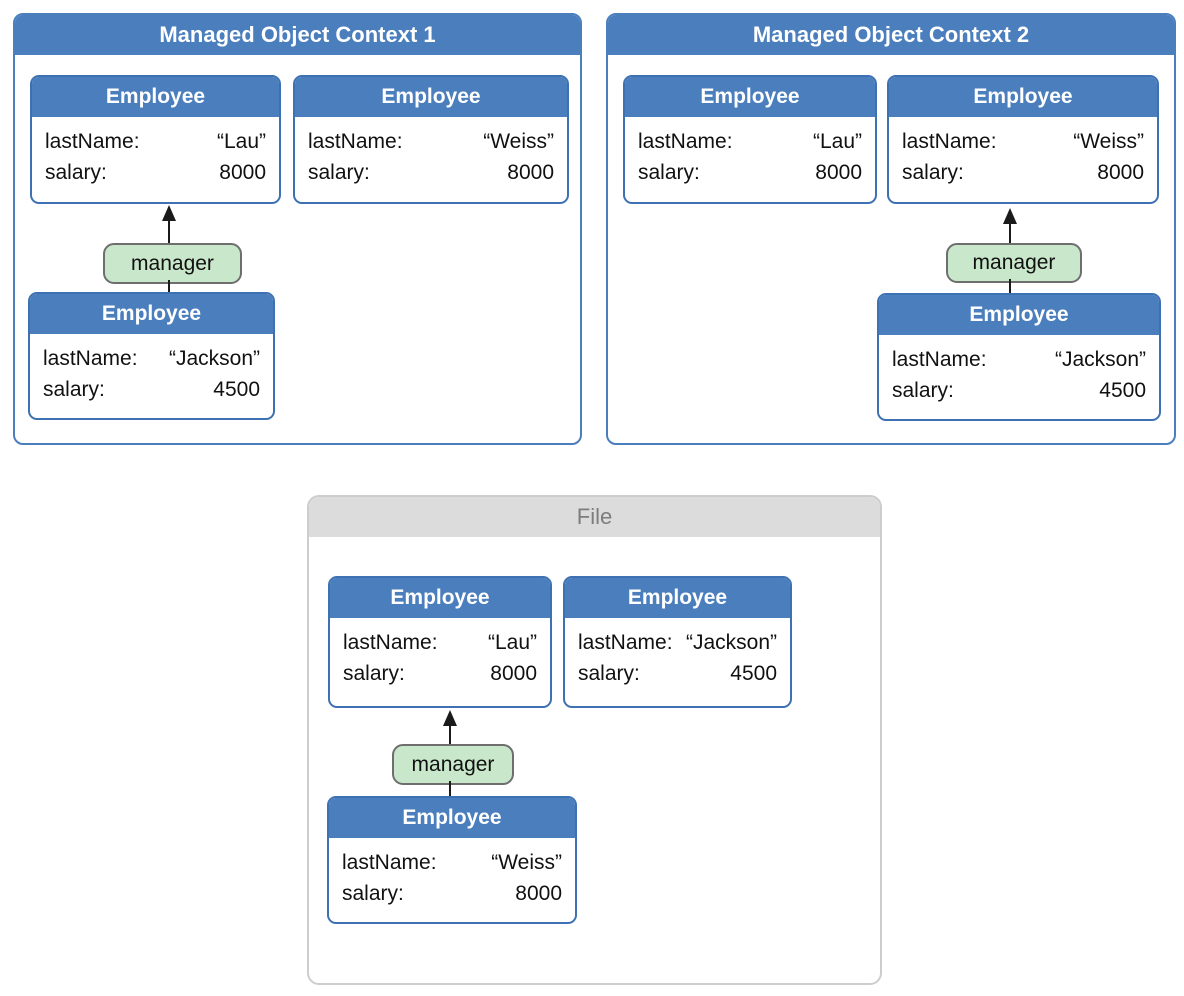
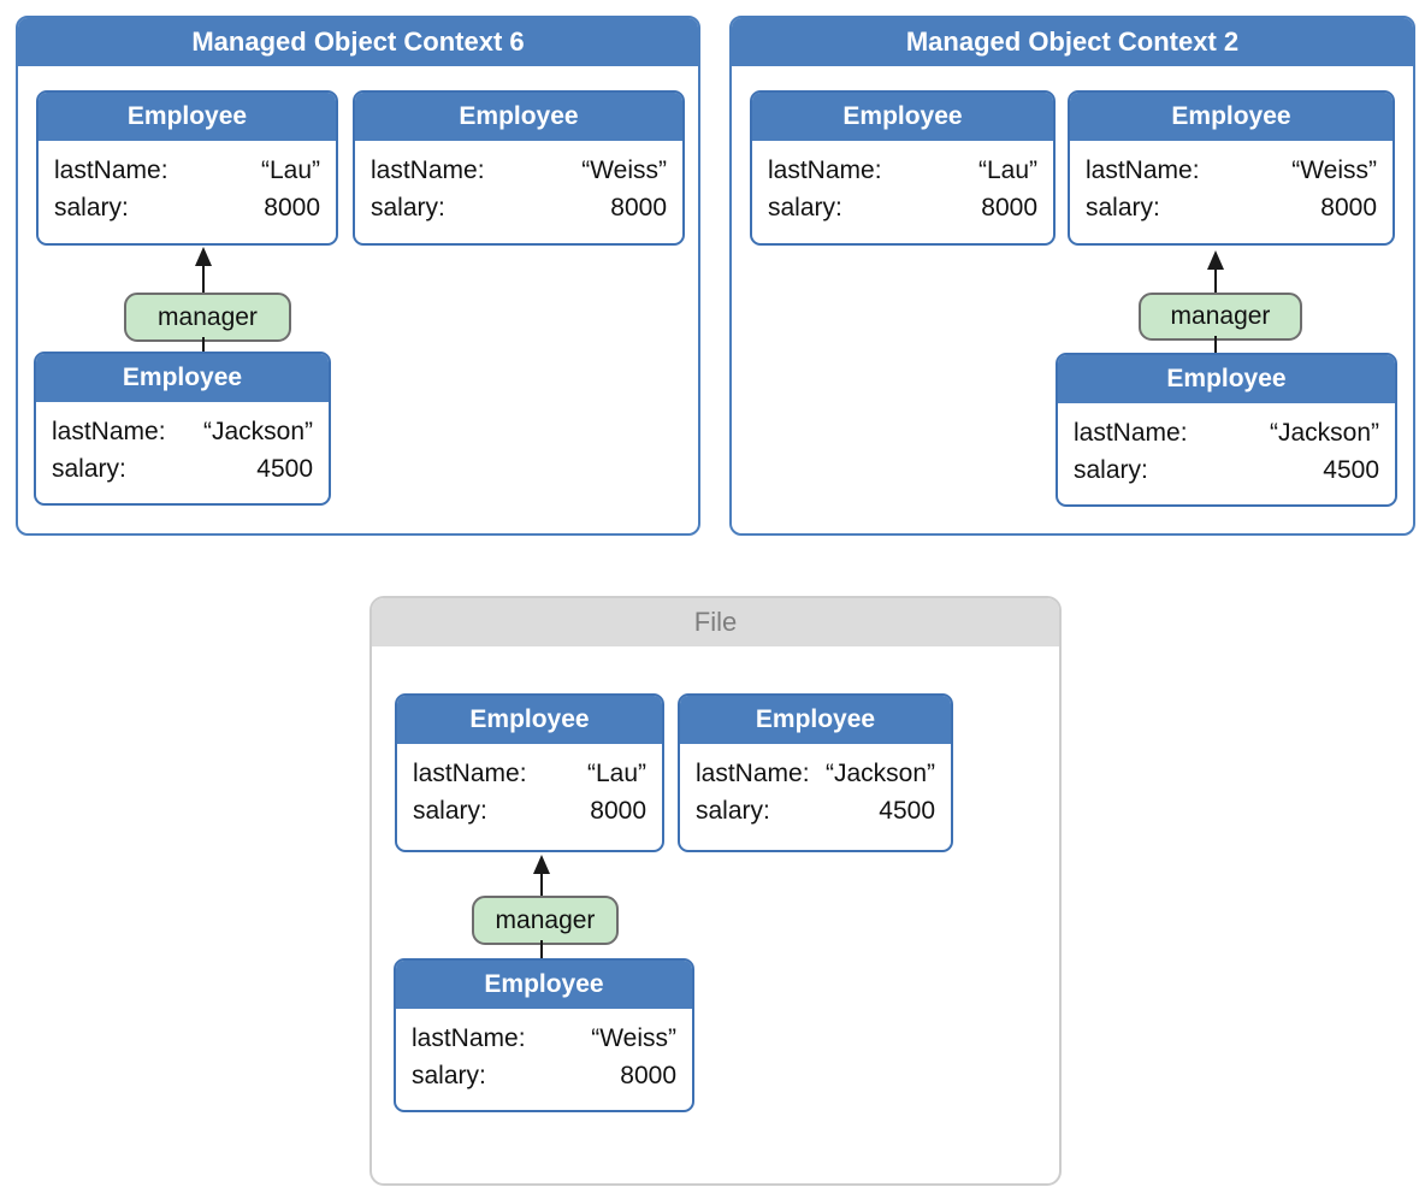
- Managed Object Context 1
+ Managed Object Context 6
  Employee
  lastName:
  “Lau”
  salary:
  8000
  Employee
  lastName:
  “Weiss”
  salary:
  8000
  manager
  Employee
  lastName:
  “Jackson”
  salary:
  4500
  Managed Object Context 2
  Employee
  lastName:
  “Lau”
  salary:
  8000
  Employee
  lastName:
  “Weiss”
  salary:
  8000
  manager
  Employee
  lastName:
  “Jackson”
  salary:
  4500
  File
  Employee
  lastName:
  “Lau”
  salary:
  8000
  Employee
  lastName:
  “Jackson”
  salary:
  4500
  manager
  Employee
  lastName:
  “Weiss”
  salary:
  8000
